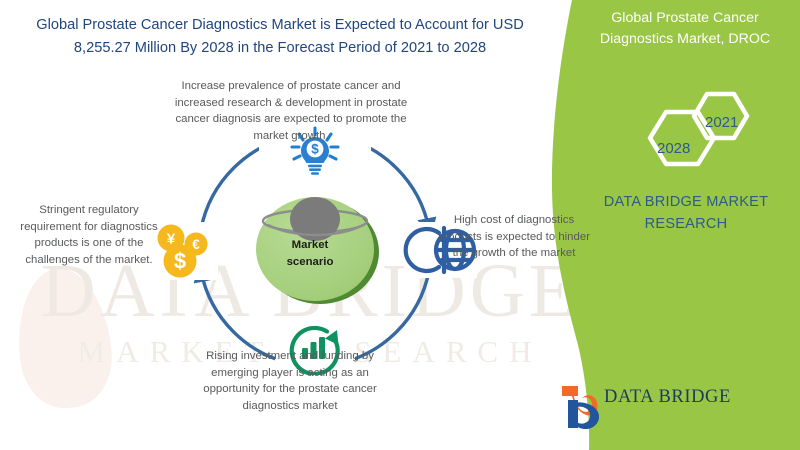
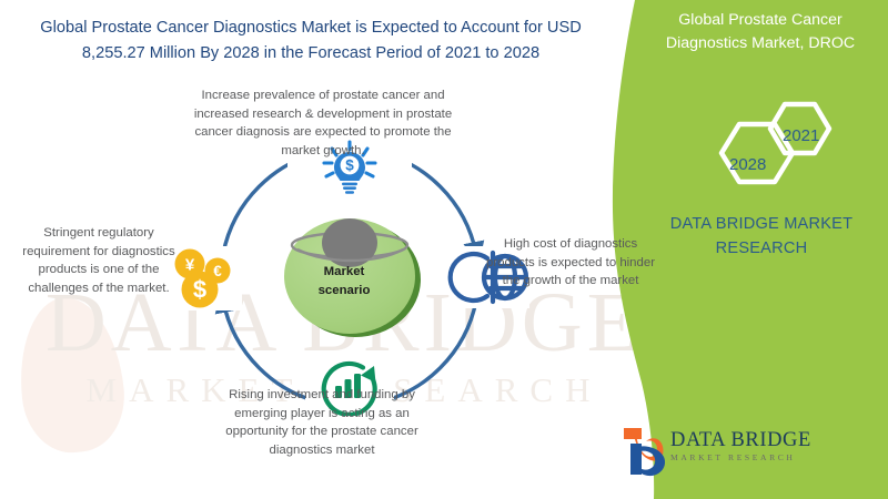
  DATAIDGE
  MARKEEARCH
  Global Prostate Cancer Diagnostics Market is Expected to Account for USD 8,255.27 Million By 2028 in the Forecast Period of 2021 to 2028
  Global Prostate Cancer Diagnostics Market, DROC
  2021
  2028
  DATA BRIDGE MARKET RESEARCH
  DATA BRIDGE
+ MARKET RESEARCH
  $
  ¥
  €
  $
  Market
  scenario
  Increase prevalence of prostate cancer and increased research & development in prostate cancer diagnosis are expected to promote the market growth.
  Stringent regulatory requirement for diagnostics products is one of the challenges of the market.
  High cost of diagnostics products is expected to hinder the growth of the market
  Rising investment and funding by emerging player is acting as an opportunity for the prostate cancer diagnostics market
